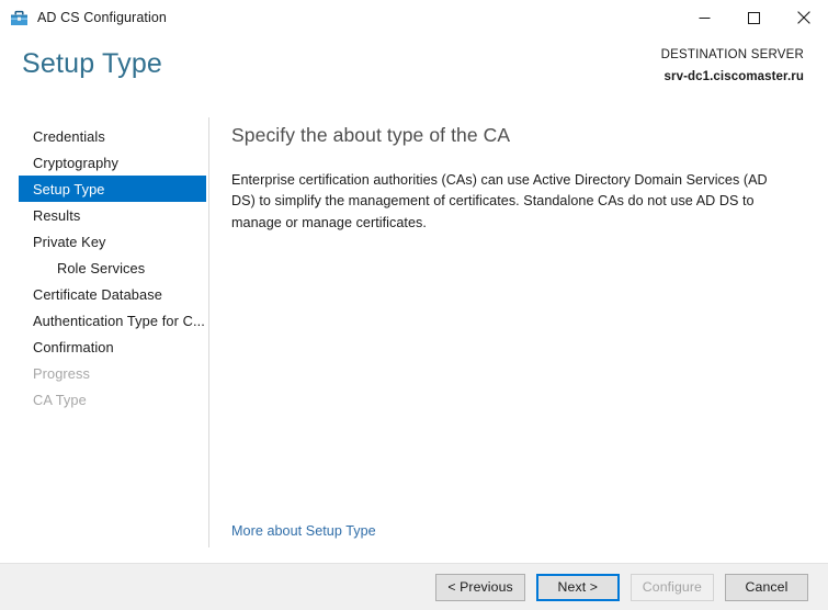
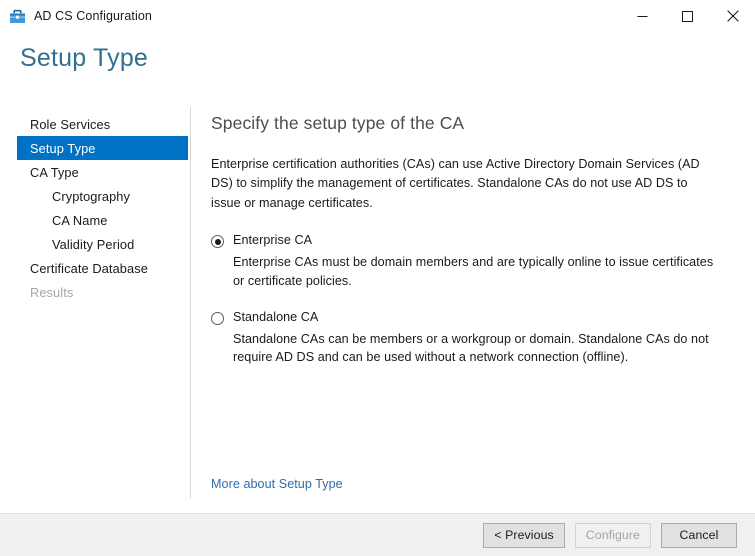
  AD CS Configuration
  Setup Type
- DESTINATION SERVER
- srv-dc1.ciscomaster.ru
- Credentials
- Cryptography
+ Role Services
  Setup Type
- Results
+ CA Type
- Private Key
- Role Services
+ Cryptography
+ CA Name
+ Validity Period
  Certificate Database
- Authentication Type for C...
- Confirmation
- Progress
- CA Type
+ Results
- Specify the about type of the CA
+ Specify the setup type of the CA
- Enterprise certification authorities (CAs) can use Active Directory Domain Services (AD DS) to simplify the management of certificates. Standalone CAs do not use AD DS to manage or manage certificates.
+ Enterprise certification authorities (CAs) can use Active Directory Domain Services (AD DS) to simplify the management of certificates. Standalone CAs do not use AD DS to issue or manage certificates.
+ Enterprise CA
+ Enterprise CAs must be domain members and are typically online to issue certificates or certificate policies.
+ Standalone CA
+ Standalone CAs can be members or a workgroup or domain. Standalone CAs do not require AD DS and can be used without a network connection (offline).
  More about Setup Type
  < Previous
- Next >
  Configure
  Cancel
